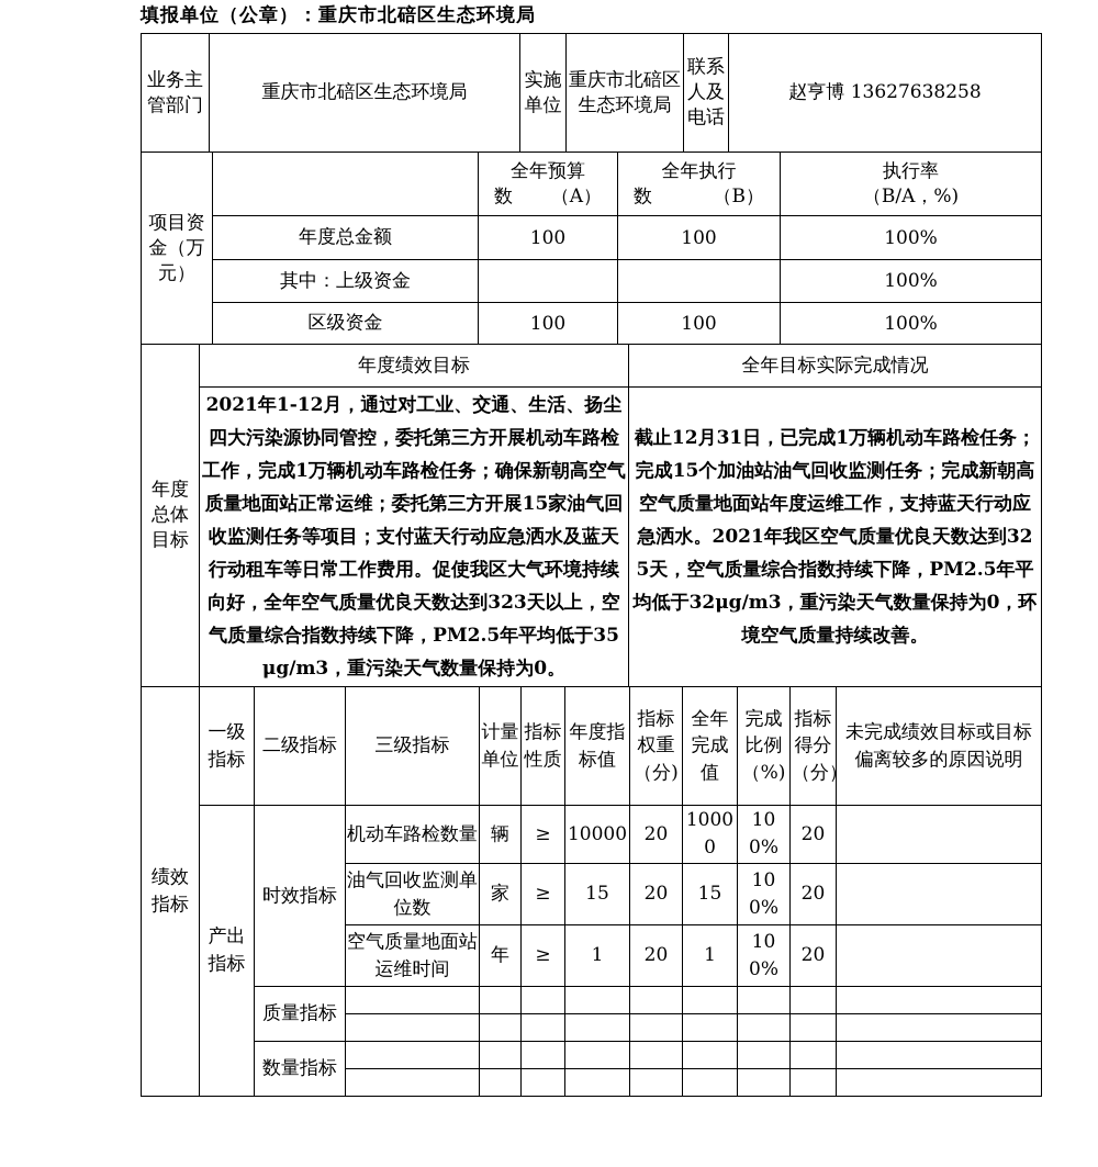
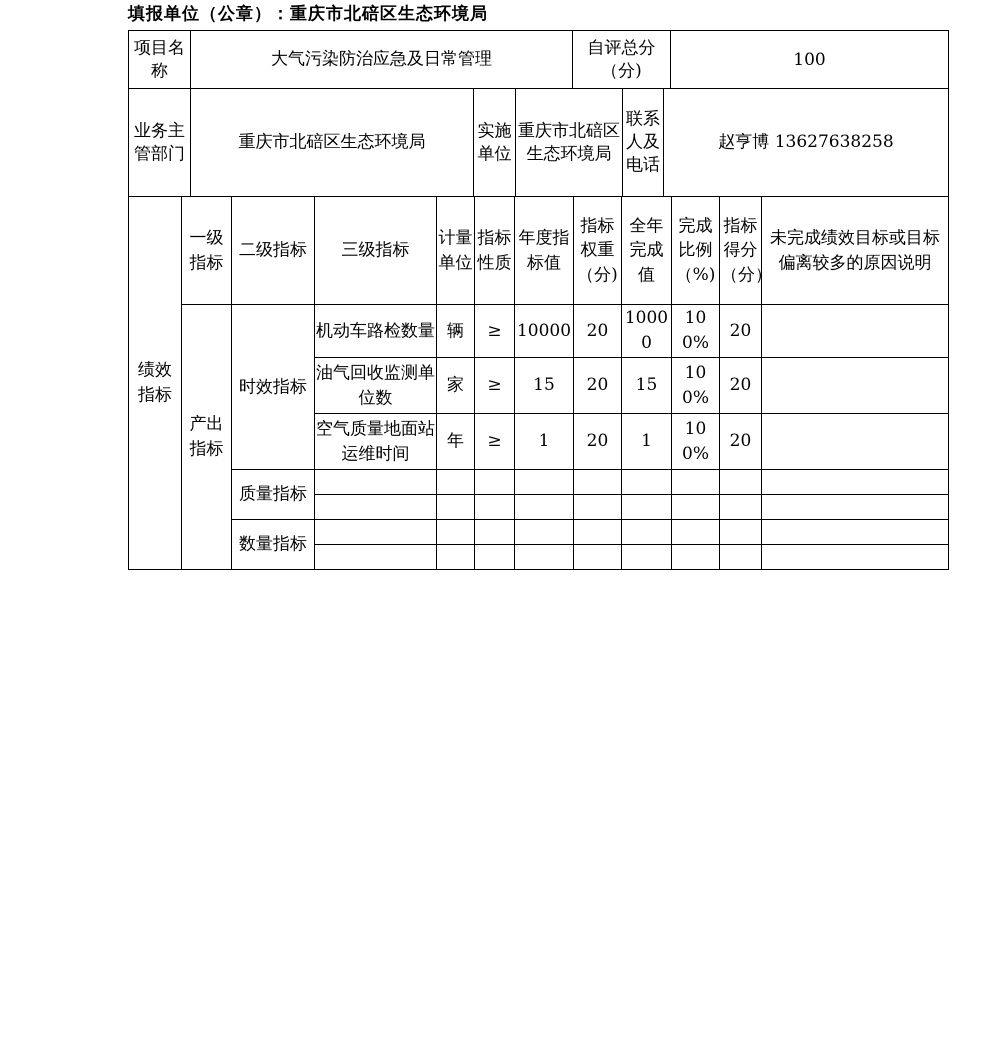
  填报单位（公章）：重庆市北碚区生态环境局
+ 项目名称	大气污染防治应急及日常管理	自评总分（分)	100
  业务主管部门	重庆市北碚区生态环境局	实施单位	重庆市北碚区生态环境局	联系人及电话	赵亨博 13627638258
- 项目资金（万元）		全年预算 数 （A）	全年执行 数 （B）	执行率 （B/A，%)
- 年度总金额	100	100	100%
- 其中：上级资金			100%
- 区级资金	100	100	100%
- 年度总体目标	年度绩效目标	全年目标实际完成情况
- 2021年1-12月，通过对工业、交通、生活、扬尘四大污染源协同管控，委托第三方开展机动车路检工作，完成1万辆机动车路检任务；确保新朝高空气质量地面站正常运维；委托第三方开展15家油气回收监测任务等项目；支付蓝天行动应急洒水及蓝天行动租车等日常工作费用。促使我区大气环境持续向好，全年空气质量优良天数达到323天以上，空气质量综合指数持续下降，PM2.5年平均低于35μg/m3，重污染天气数量保持为0。	截止12月31日，已完成1万辆机动车路检任务；完成15个加油站油气回收监测任务；完成新朝高空气质量地面站年度运维工作，支持蓝天行动应急洒水。2021年我区空气质量优良天数达到325天，空气质量综合指数持续下降，PM2.5年平均低于32μg/m3，重污染天气数量保持为0，环境空气质量持续改善。
  绩效指标	一级指标	二级指标	三级指标	计量单位	指标性质	年度指标值	指标权重（分)	全年完成值	完成比例（%)	指标得分（分	未完成绩效目标或目标偏离较多的原因说明
  产出指标	时效指标	机动车路检数量	辆	≥	10000	20	10000	100%	20
  油气回收监测单位数	家	≥	15	20	15	100%	20
  空气质量地面站运维时间	年	≥	1	20	1	100%	20
  质量指标
  数量指标
